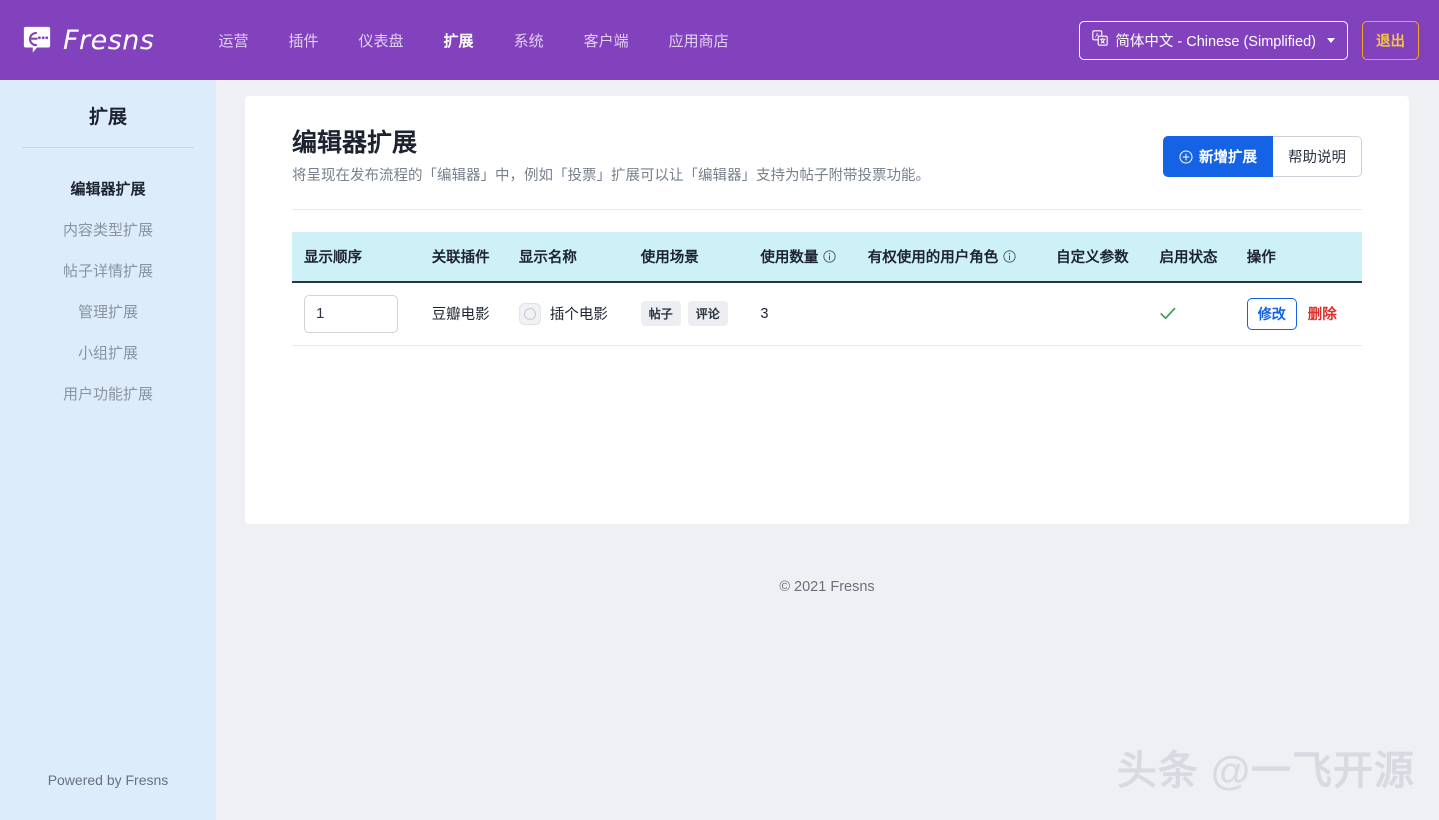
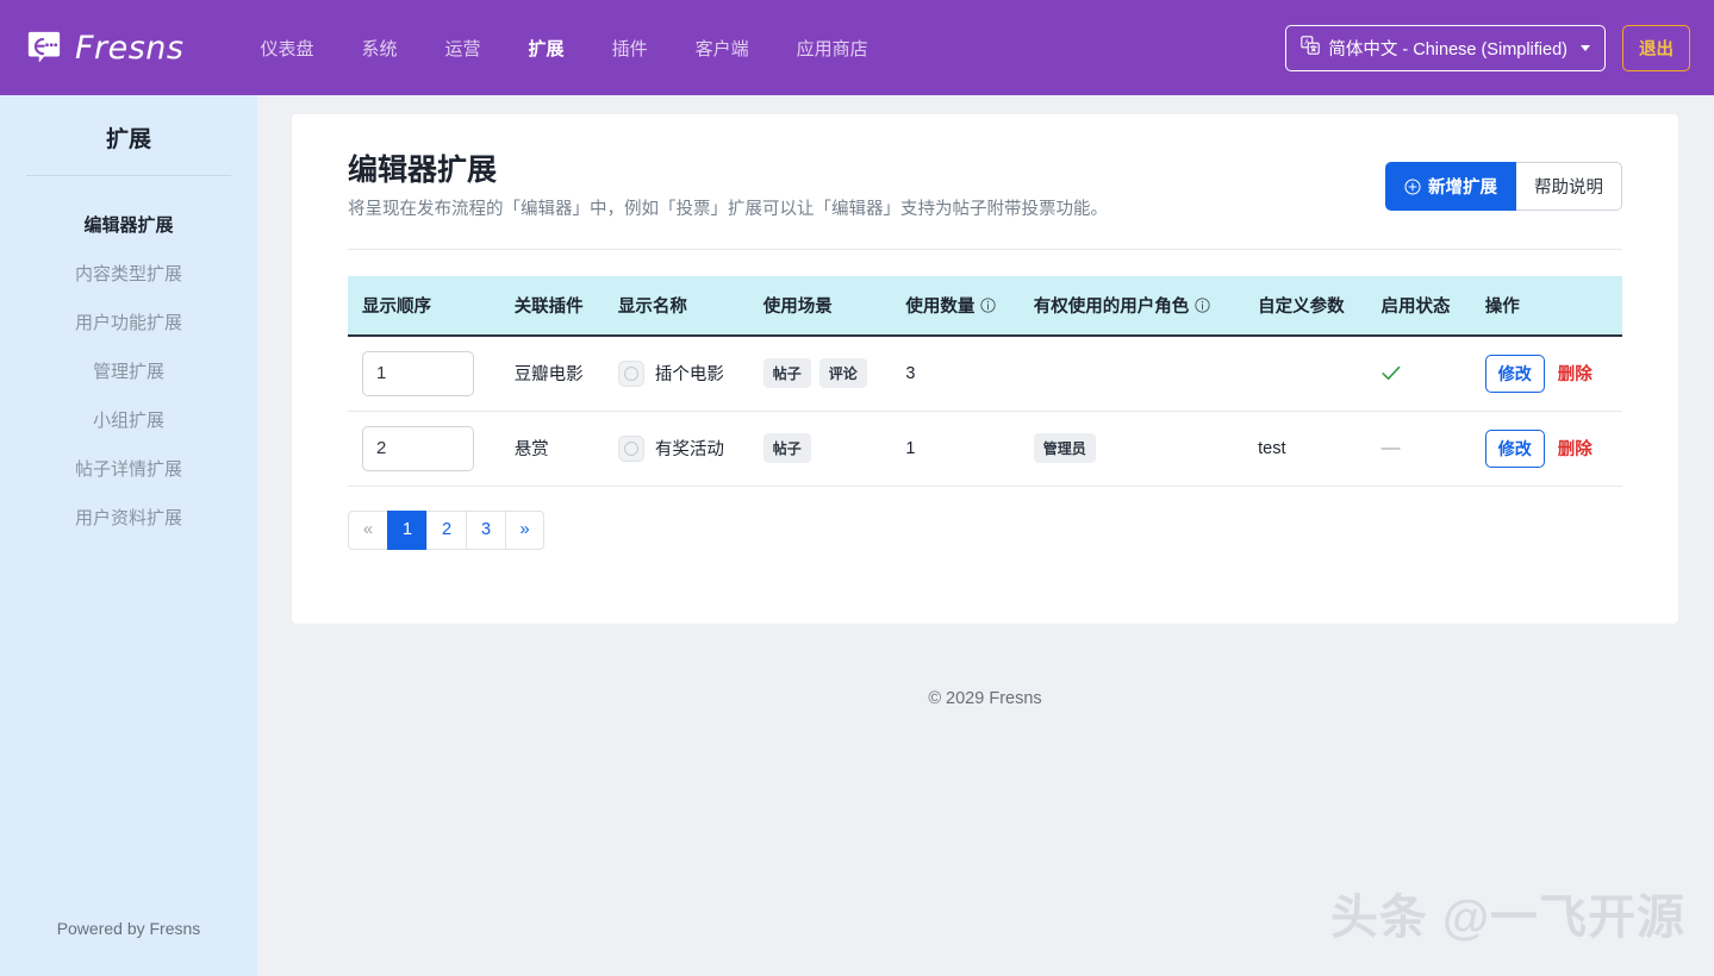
  Fresns
- 运营
+ 仪表盘
- 插件
+ 系统
- 仪表盘
+ 运营
  扩展
- 系统
+ 插件
  客户端
  应用商店
  简体中文 - Chinese (Simplified)
  退出
  扩展
  编辑器扩展
  内容类型扩展
- 帖子详情扩展
+ 用户功能扩展
  管理扩展
  小组扩展
- 用户功能扩展
+ 帖子详情扩展
+ 用户资料扩展
  Powered by Fresns
  编辑器扩展
  将呈现在发布流程的「编辑器」中，例如「投票」扩展可以让「编辑器」支持为帖子附带投票功能。
  新增扩展
  帮助说明
  显示顺序	关联插件	显示名称	使用场景	使用数量	有权使用的用户角色	自定义参数	启用状态	操作
  1	豆瓣电影	插个电影	帖子 评论	3				修改 删除
+ 2	悬赏	有奖活动	帖子	1	管理员	test	—	修改 删除
+ «
+ 1
+ 2
+ 3
+ »
- © 2021 Fresns
+ © 2029 Fresns
